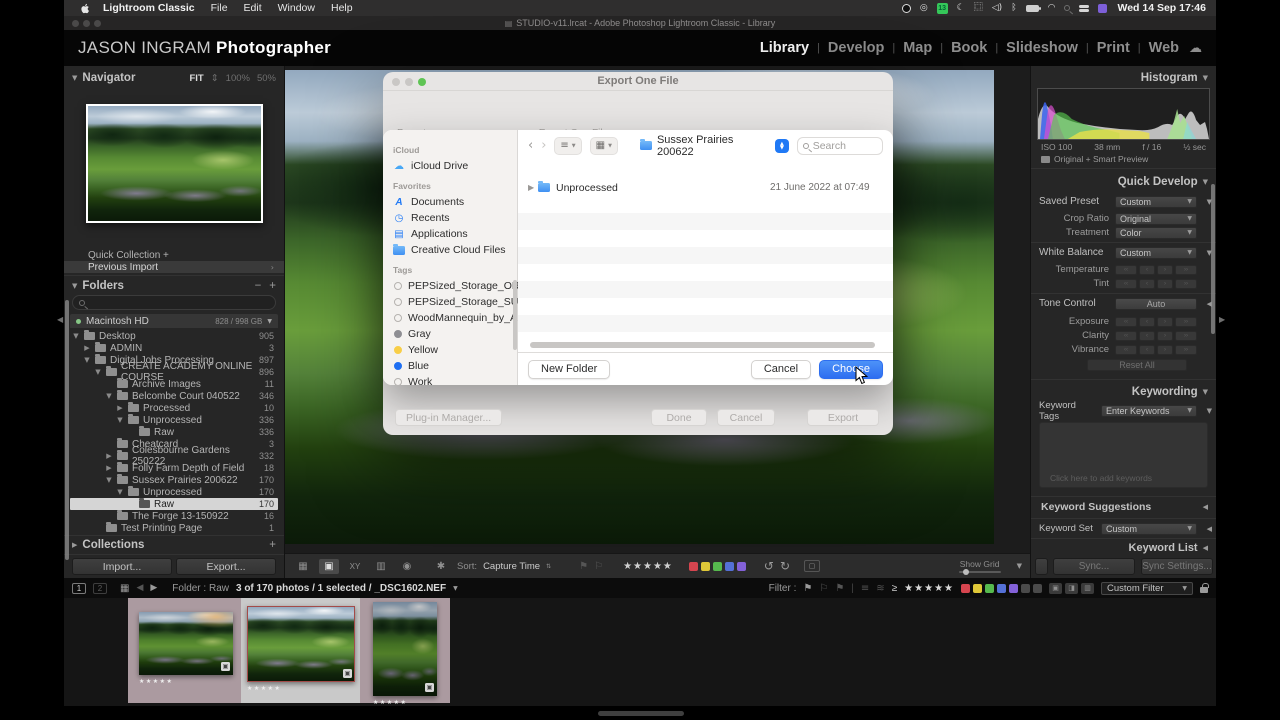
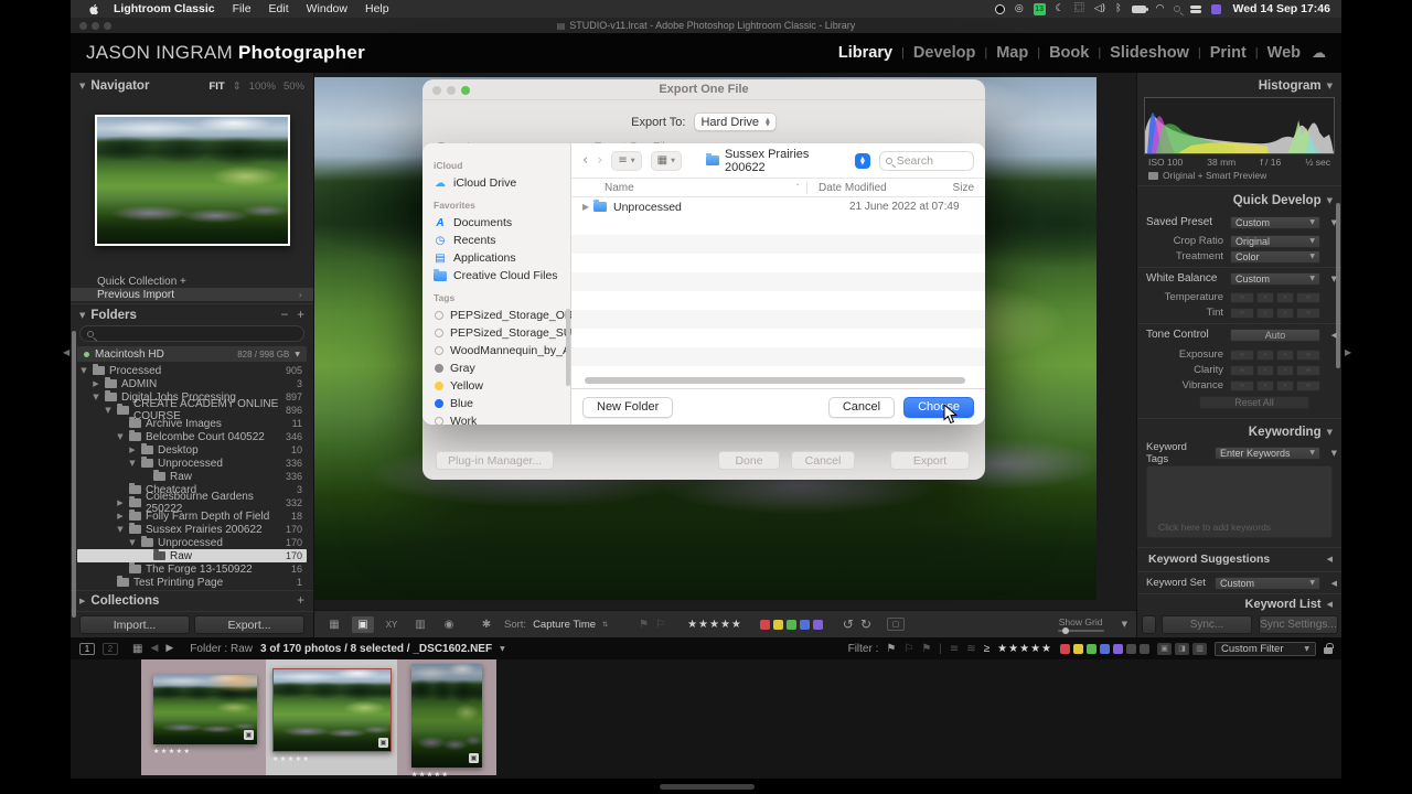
  Lightroom Classic
  File Edit Window Help
  ◎
  ☾
  ⿴
  ◁)
  ᛒ
  ◠
  Wed 14 Sep 17:46
  ▤
  STUDIO-v11.lrcat - Adobe Photoshop Lightroom Classic - Library
  JASON INGRAM Photographer
  Library
  |
  Develop
  |
  Map
  |
  Book
  |
  Slideshow
  |
  Print
  |
  Web
  ☁
  ▼
  Navigator
  FIT
  ⇕
  100%
  50%
  Quick Collection +
  Previous Import
  ›
  ▼
  Folders
  −
  +
  Macintosh HD
  828 / 998 GB
  ▼
- Desktop
+ Processed
  905
  ▶
  ADMIN
  3
  ▼
  Digital Jobs Processing
  897
  ▼
  CREATE ACADEMY ONLINE COURSE
  896
  Archive Images
  11
  ▼
  Belcombe Court 040522
  346
  ▶
- Processed
+ Desktop
  10
  ▼
  Unprocessed
  336
  Raw
  336
  Cheatcard
  3
  ▶
  Colesbourne Gardens 250222
  332
  ▶
  Folly Farm Depth of Field
  18
  ▼
  Sussex Prairies 200622
  170
  ▼
  Unprocessed
  170
  Raw
  170
  The Forge 13-150922
  16
  Test Printing Page
  1
  ▶
  Collections
  +
  Import...
  Export...
  ▦
  ▣
  XY
  ▥
  ◉
  ✱
  Sort:
  Capture Time
  ⚑
  ⚐
  ★★★★★
  ↺
  ↻
  Show Grid
  ▼
  Histogram
  ▼
  ISO 100
  38 mm
  f / 16
  ½ sec
  Original + Smart Preview
  Quick Develop
  ▼
  Saved Preset
  Custom
  ▼
  Crop Ratio
  Original
  Treatment
  Color
  White Balance
  Custom
  ▼
  Temperature
  Tint
  Tone Control
  Auto
  ◀
  Exposure
  Clarity
  Vibrance
  Reset All
  Keywording
  ▼
  Keyword Tags
  Enter Keywords
  ▼
  Click here to add keywords
  Keyword Suggestions
  ◀
  Keyword Set
  Custom
  ◀
  Keyword List
  ◀
  Sync...
  Sync Settings...
  ◀
  ▶
  1
  2
  ▦
  ◀
  ▶
  Folder : Raw
- 3 of 170 photos / 1 selected / _DSC1602.NEF
+ 3 of 170 photos / 8 selected / _DSC1602.NEF
  Filter :
  ⚑
  ⚐
  ⚑
  |
  ≡
  ≋
  ≥
  ★★★★★
  Custom Filter
  Export One File
+ Export To:
+ Hard Drive
  iCloud
  ☁
  iCloud Drive
  Favorites
  A
  Documents
  ◷
  Recents
  ▤
  Applications
  Creative Cloud Files
  Tags
  PEPSized_Storage_O
  PEPSized_Storage_S
  WoodMannequin_by_
  Gray
  Yellow
  Blue
  Work
  ‹
  ›
  ≡
  ▦
  Sussex Prairies 200622
  Search
+ Name
+ ˆ
+ Date Modified
+ Size
  ▶
  Unprocessed
  21 June 2022 at 07:49
  New Folder
  Cancel
  Choose
  Plug-in Manager...
  Done
  Cancel
  Export
